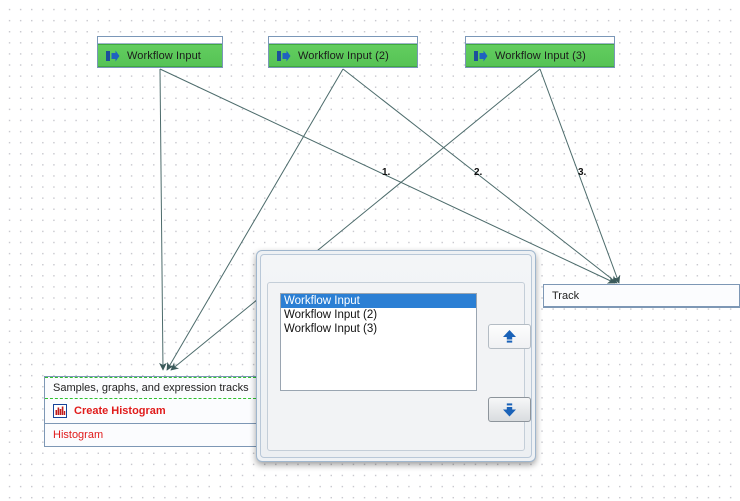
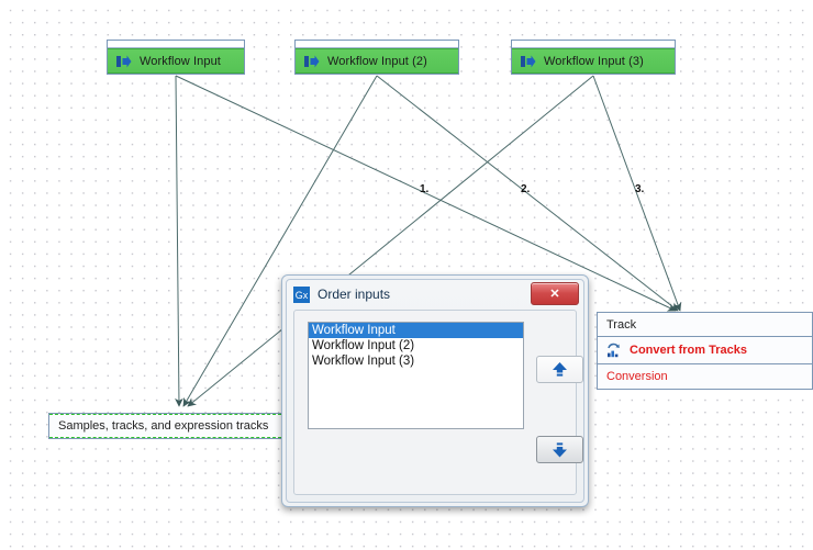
  1.
  2.
  3.
  Workflow Input
  Workflow Input (2)
  Workflow Input (3)
- Samples, graphs, and expression tracks
+ Samples, tracks, and expression tracks
- Create Histogram
- Histogram
  Track
+ Convert from Tracks
+ Conversion
+ Gx
+ Order inputs
+ ✕
  Workflow Input
  Workflow Input (2)
  Workflow Input (3)
